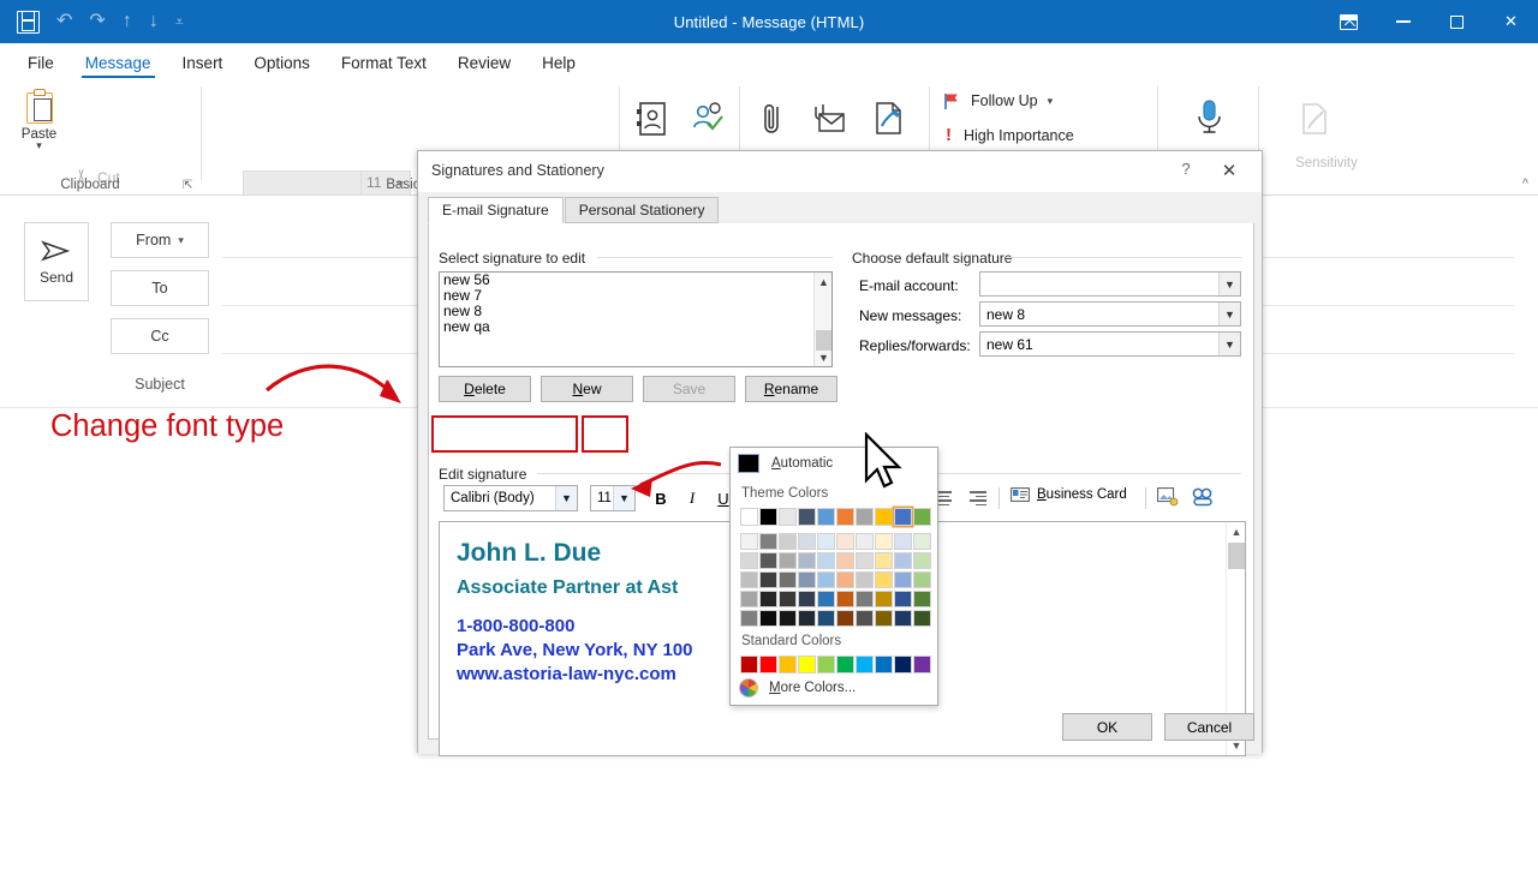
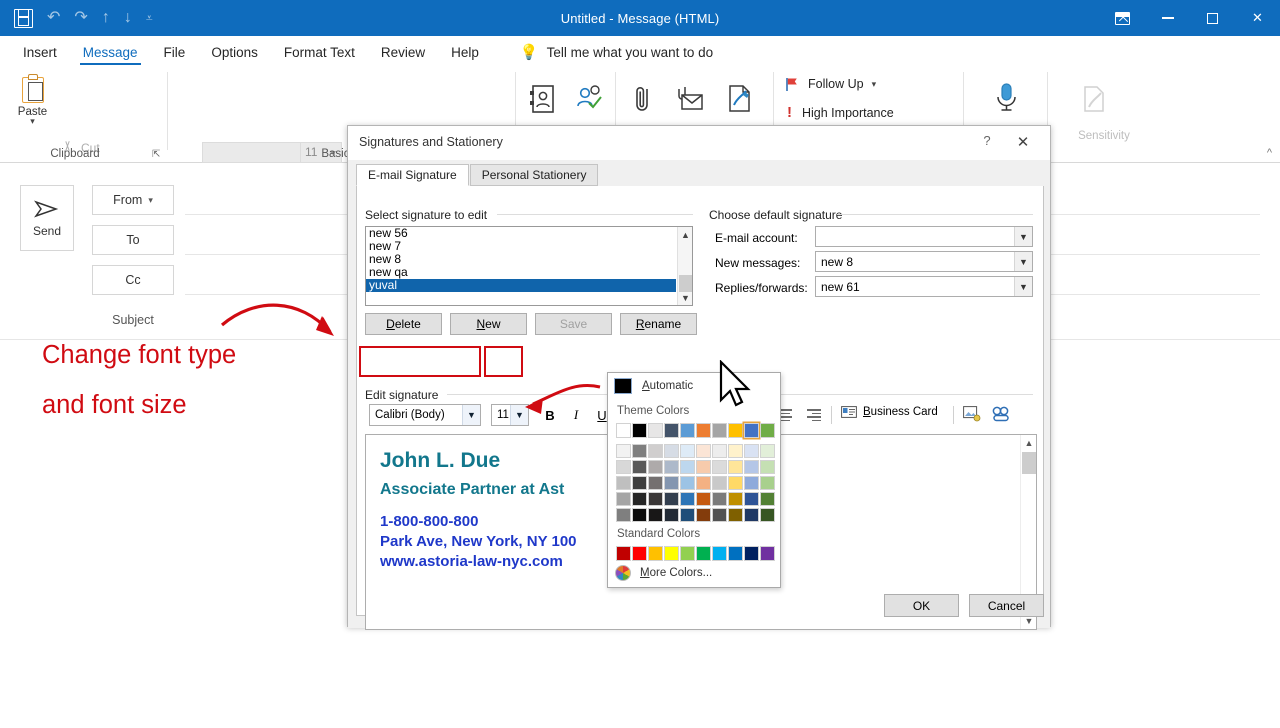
  ↶
  ↷
  ↑
  ↓
  ⩡
  Untitled - Message (HTML)
  ✕
- File
+ Insert
  Message
- Insert
+ File
  Options
  Format Text
  Review
  Help
+ 💡
+ Tell me what you want to do
  Paste
  ▾
  Cut
  Clipboard
  ⇱
  11
  Follow Up
  ▾
  !
  High Importance
  Sensitivity
  ^
  Send
  From
  ▾
  To
  Cc
  Subject
  Change font type
+ and font size
  Signatures and Stationery
  ?
  ✕
  E-mail Signature
  Personal Stationery
  Select signature to edit
  new 56
  new 7
  new 8
  new qa
+ yuval
  ▲
  ▼
  D
  elete
  N
  ew
  Save
  R
  ename
  Choose default signature
  E-mail account:
  ▼
  New messages:
  new 8
  ▼
  Replies/forwards:
  new 61
  ▼
  Edit signature
  Calibri (Body)
  ▼
  11
  ▼
  B
  I
  U
  Business Card
  John L. Due
  Associate Partner at Ast
  1-800-800-800
  Park Ave, New York, NY 100
  www.astoria-law-nyc.com
  ▲
  ▼
  OK
  Cancel
  Automatic
  Theme Colors
  Standard Colors
  More Colors...
